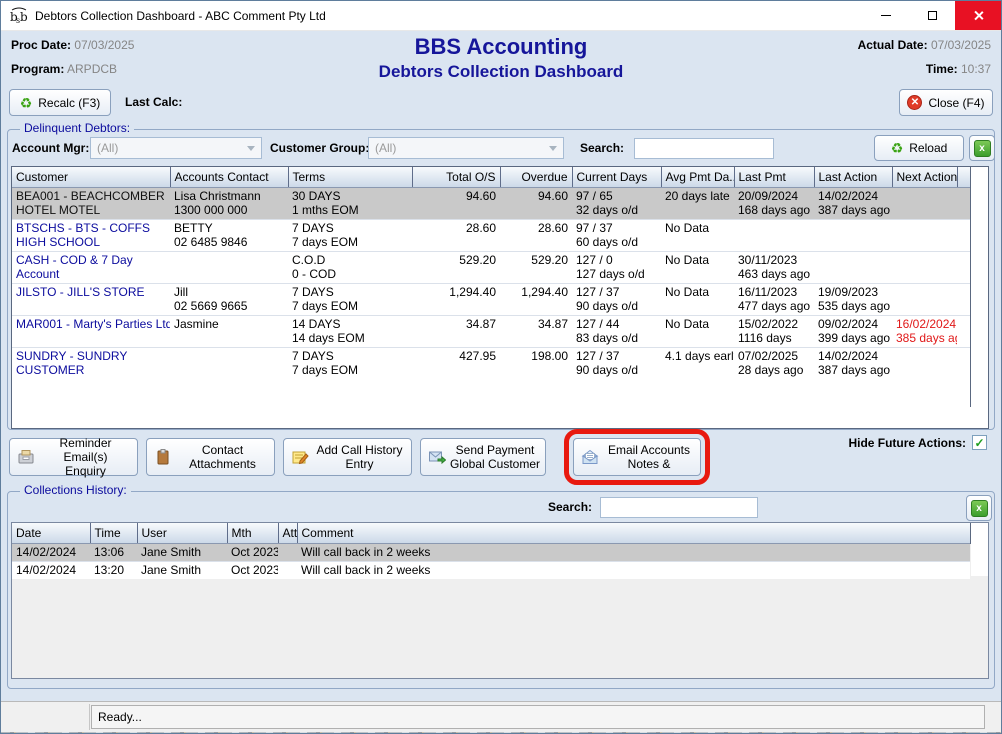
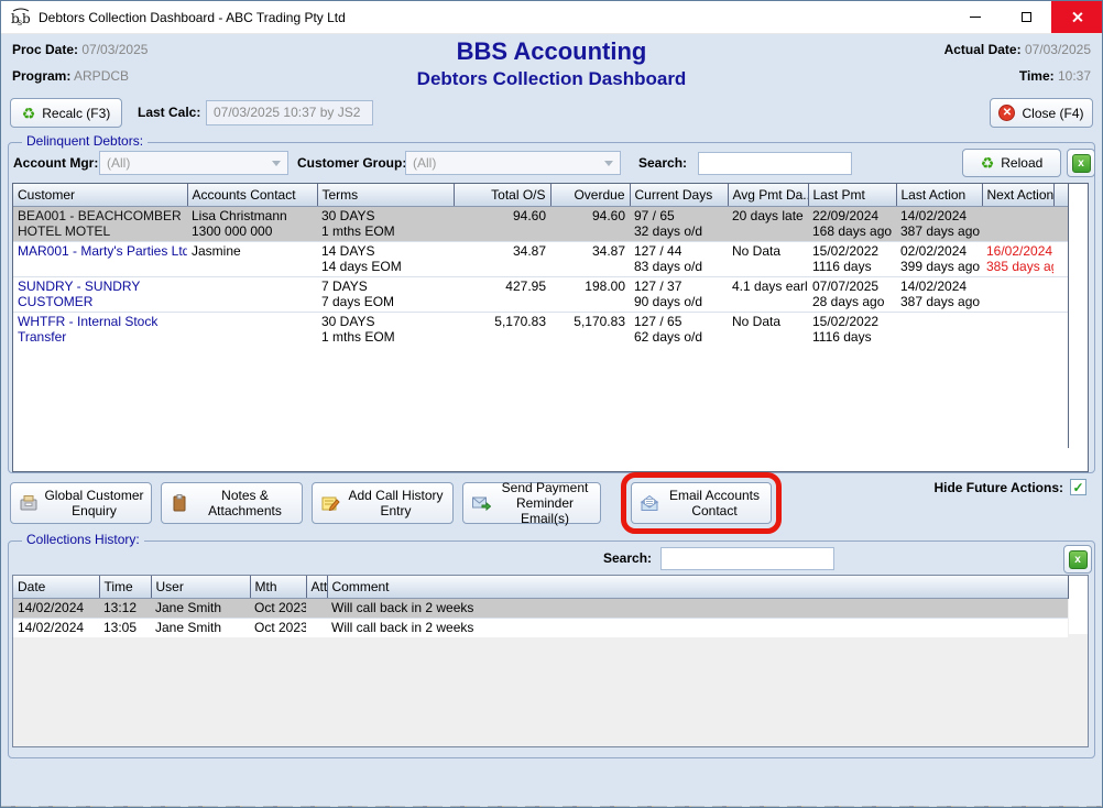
  b
  s
  b
- Debtors Collection Dashboard - ABC Comment Pty Ltd
+ Debtors Collection Dashboard - ABC Trading Pty Ltd
  Proc Date: 07/03/2025
  Program: ARPDCB
  BBS Accounting
  Debtors Collection Dashboard
  Actual Date: 07/03/2025
  Time: 10:37
  ♻
  Recalc (F3)
  Last Calc:
+ 07/03/2025 10:37 by JS2
  ✕
  Close (F4)
  Delinquent Debtors:
  Account Mgr:
  (All)
  Customer Group
  (All)
  Search:
  ♻
  Reload
  x
  Customer	Accounts Contact	Terms	Total O/S	Overdue	Current Days	Avg Pmt Da.	Last Pmt	Last Action	Next Action
- BEA001 - BEACHCOMBERHOTEL MOTEL	Lisa Christmann1300 000 000	30 DAYS1 mths EOM	94.60	94.60	97 / 6532 days o/d	20 days late	20/09/2024168 days ago	14/02/2024387 days ago
+ BEA001 - BEACHCOMBERHOTEL MOTEL	Lisa Christmann1300 000 000	30 DAYS1 mths EOM	94.60	94.60	97 / 6532 days o/d	20 days late	22/09/2024168 days ago	14/02/2024387 days ago
- BTSCHS - BTS - COFFSHIGH SCHOOL	BETTY02 6485 9846	7 DAYS7 days EOM	28.60	28.60	97 / 3760 days o/d	No Data
- CASH - COD & 7 DayAccount		C.O.D0 - COD	529.20	529.20	127 / 0127 days o/d	No Data	30/11/2023463 days ago
- JILSTO - JILL'S STORE	Jill02 5669 9665	7 DAYS7 days EOM	1,294.40	1,294.40	127 / 3790 days o/d	No Data	16/11/2023477 days ago	19/09/2023535 days ago
- MAR001 - Marty's Parties Ltd	Jasmine	14 DAYS14 days EOM	34.87	34.87	127 / 4483 days o/d	No Data	15/02/20221116 days	09/02/2024399 days ago	16/02/2024385 days a
+ MAR001 - Marty's Parties Ltd	Jasmine	14 DAYS14 days EOM	34.87	34.87	127 / 4483 days o/d	No Data	15/02/20221116 days	02/02/2024399 days ago	16/02/2024385 days a
- SUNDRY - SUNDRYCUSTOMER		7 DAYS7 days EOM	427.95	198.00	127 / 3790 days o/d	4.1 days earl	07/02/202528 days ago	14/02/2024387 days ago
+ SUNDRY - SUNDRYCUSTOMER		7 DAYS7 days EOM	427.95	198.00	127 / 3790 days o/d	4.1 days earl	07/07/202528 days ago	14/02/2024387 days ago
+ WHTFR - Internal StockTransfer		30 DAYS1 mths EOM	5,170.83	5,170.83	127 / 6562 days o/d	No Data	15/02/20221116 days
- Reminder Email(s)
+ Global Customer
  Enquiry
- Contact
+ Notes &
  Attachments
  Add Call History
  Entry
  Send Payment
- Global Customer
+ Reminder Email(s)
  Email Accounts
- Notes &
+ Contact
  Hide Future Actions:
  ✓
  Collections History:
  Search:
  x
  Date	Time	User	Mth	Att	Comment
- 14/02/2024	13:06	Jane Smith	Oct 2023		Will call back in 2 weeks
+ 14/02/2024	13:12	Jane Smith	Oct 2023		Will call back in 2 weeks
- 14/02/2024	13:20	Jane Smith	Oct 2023		Will call back in 2 weeks
+ 14/02/2024	13:05	Jane Smith	Oct 2023		Will call back in 2 weeks
- Ready...
